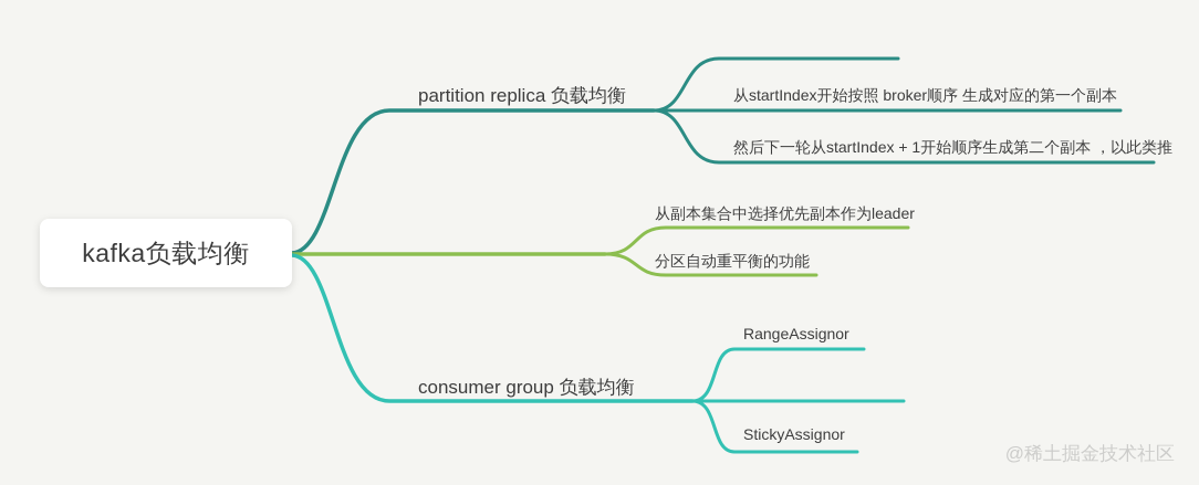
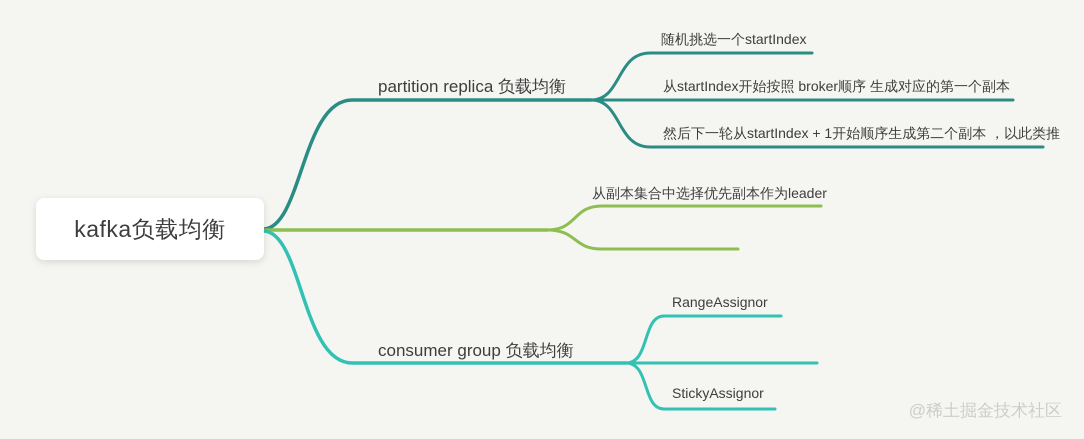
  kafka负载均衡
  partition replica 负载均衡
+ 随机挑选一个startIndex
  从startIndex开始按照 broker顺序 生成对应的第一个副本
  然后下一轮从startIndex + 1开始顺序生成第二个副本 ，以此类推
  从副本集合中选择优先副本作为leader
- 分区自动重平衡的功能
  consumer group 负载均衡
  RangeAssignor
  StickyAssignor
  @稀土掘金技术社区
